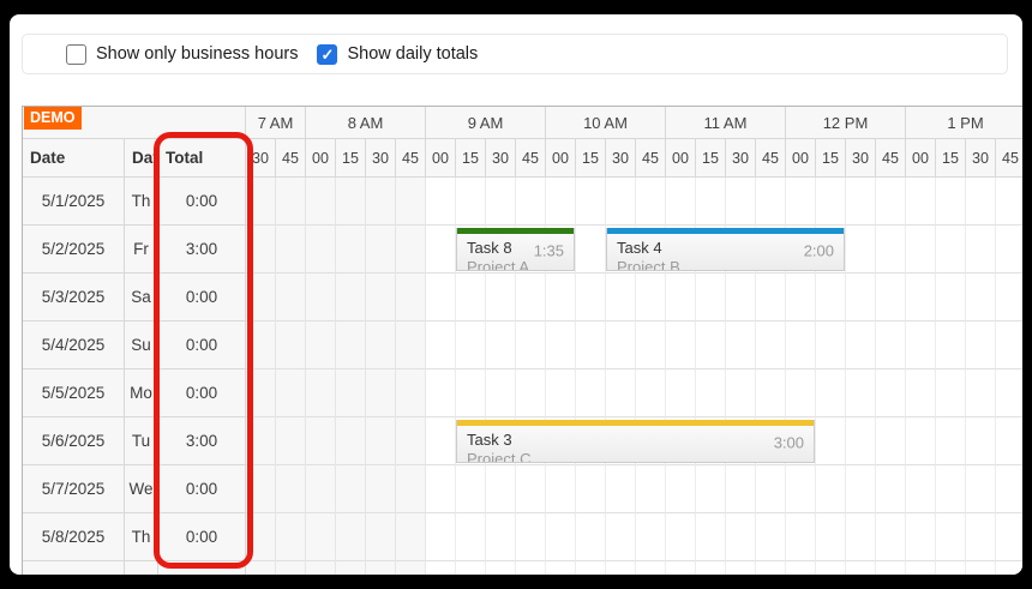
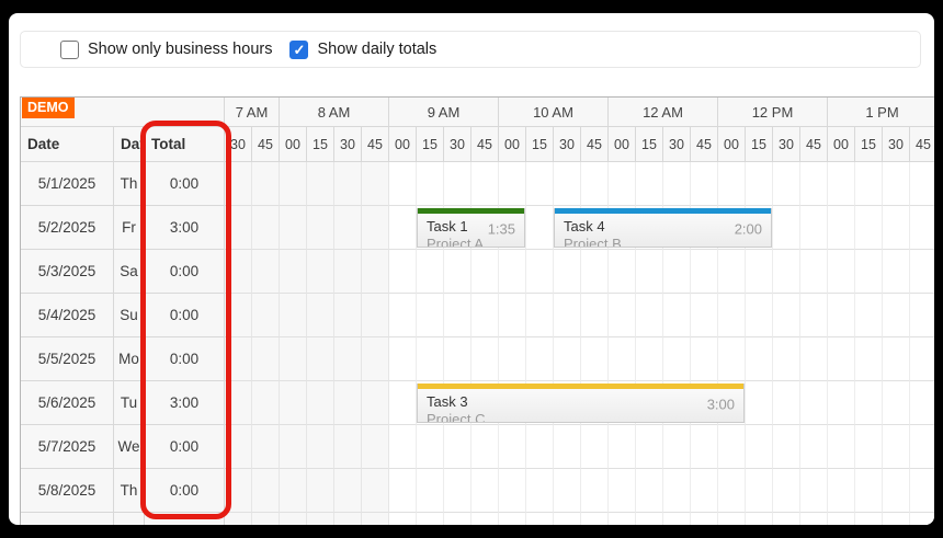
  ✓
  Show only business hours
  ✓
  Show daily totals
  DEMO
  Date
  Day
  Total
  7 AM
  30
  45
  8 AM
  00
  15
  30
  45
  9 AM
  00
  15
  30
  45
  10 AM
  00
  15
  30
  45
- 11 AM
+ 12 AM
  00
  15
  30
  45
  12 PM
  00
  15
  30
  45
  1 PM
  00
  15
  30
  45
  5/1/2025
  Th
  0:00
  5/2/2025
  Fr
  3:00
  5/3/2025
  Sa
  0:00
  5/4/2025
  Su
  0:00
  5/5/2025
  Mo
  0:00
  5/6/2025
  Tu
  3:00
  5/7/2025
  We
  0:00
  5/8/2025
  Th
  0:00
- Task 8
+ Task 1
  Project A
  1:35
  Task 4
  Project B
  2:00
  Task 3
  Project C
  3:00
